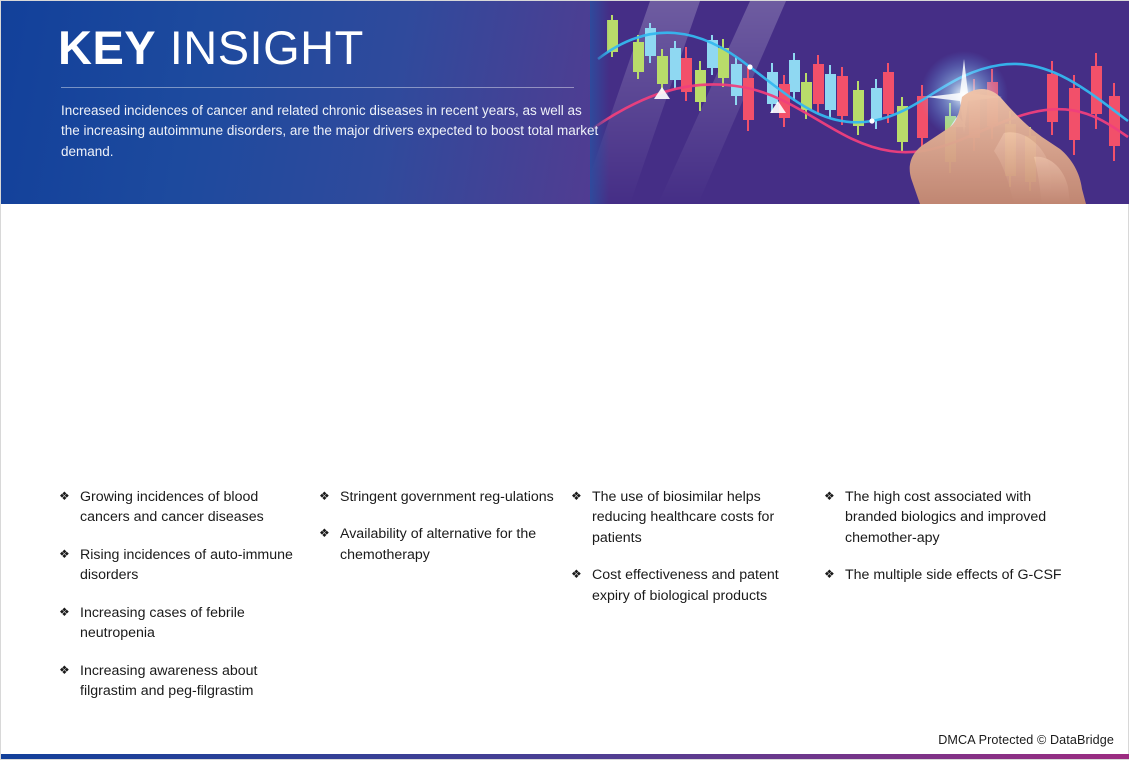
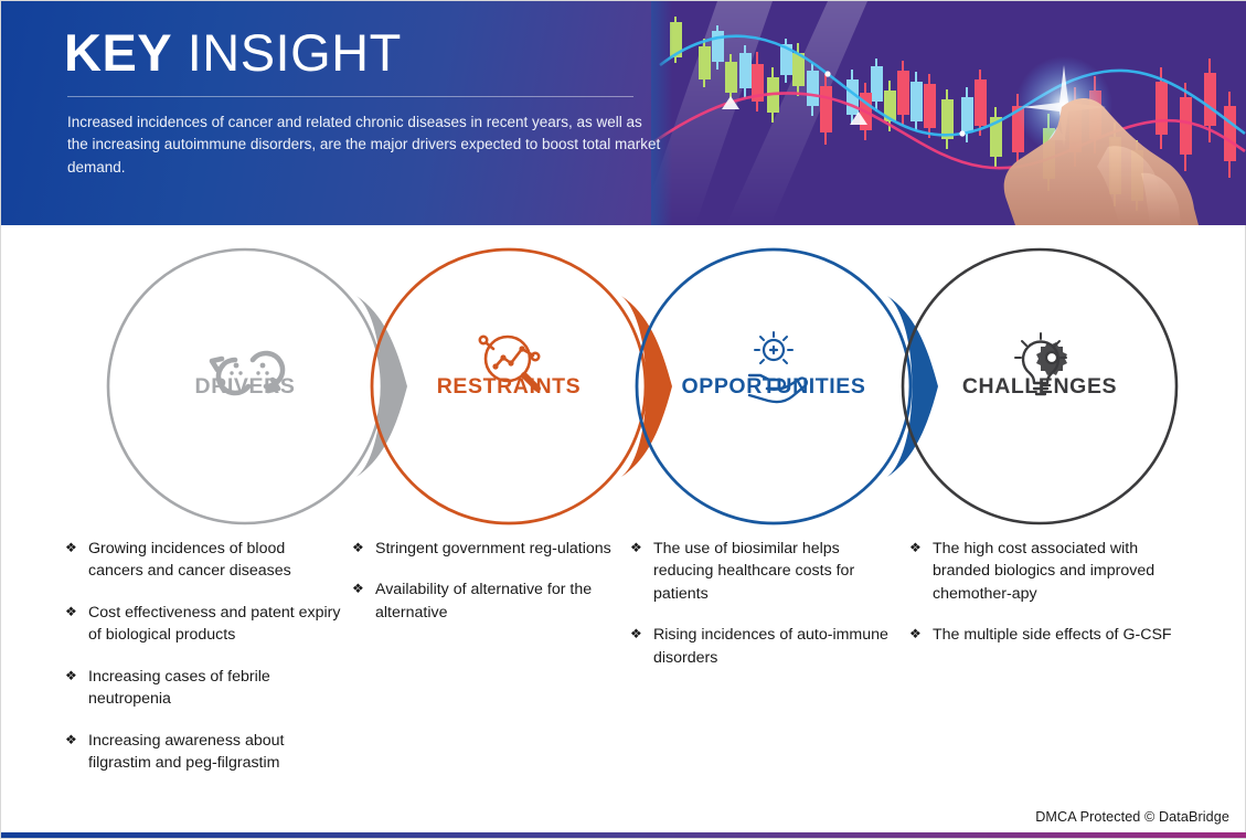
  KEY INSIGHT
  Increased incidences of cancer and related chronic diseases in recent years, as well as the increasing autoimmune disorders, are the major drivers expected to boost total market demand.
+ DRIVERS
+ RESTRAINTS
+ OPPORTUNITIES
+ CHALLENGES
  ❖
  Growing incidences of blood cancers and cancer diseases
  ❖
- Rising incidences of auto-immune disorders
+ Cost effectiveness and patent expiry of biological products
  ❖
  Increasing cases of febrile neutropenia
  ❖
  Increasing awareness about filgrastim and peg-filgrastim
  ❖
  Stringent government reg-ulations
  ❖
- Availability of alternative for the chemotherapy
+ Availability of alternative for the alternative
  ❖
  The use of biosimilar helps reducing healthcare costs for patients
  ❖
- Cost effectiveness and patent expiry of biological products
+ Rising incidences of auto-immune disorders
  ❖
  The high cost associated with branded biologics and improved chemother-apy
  ❖
  The multiple side effects of G-CSF
  DMCA Protected © DataBridge
